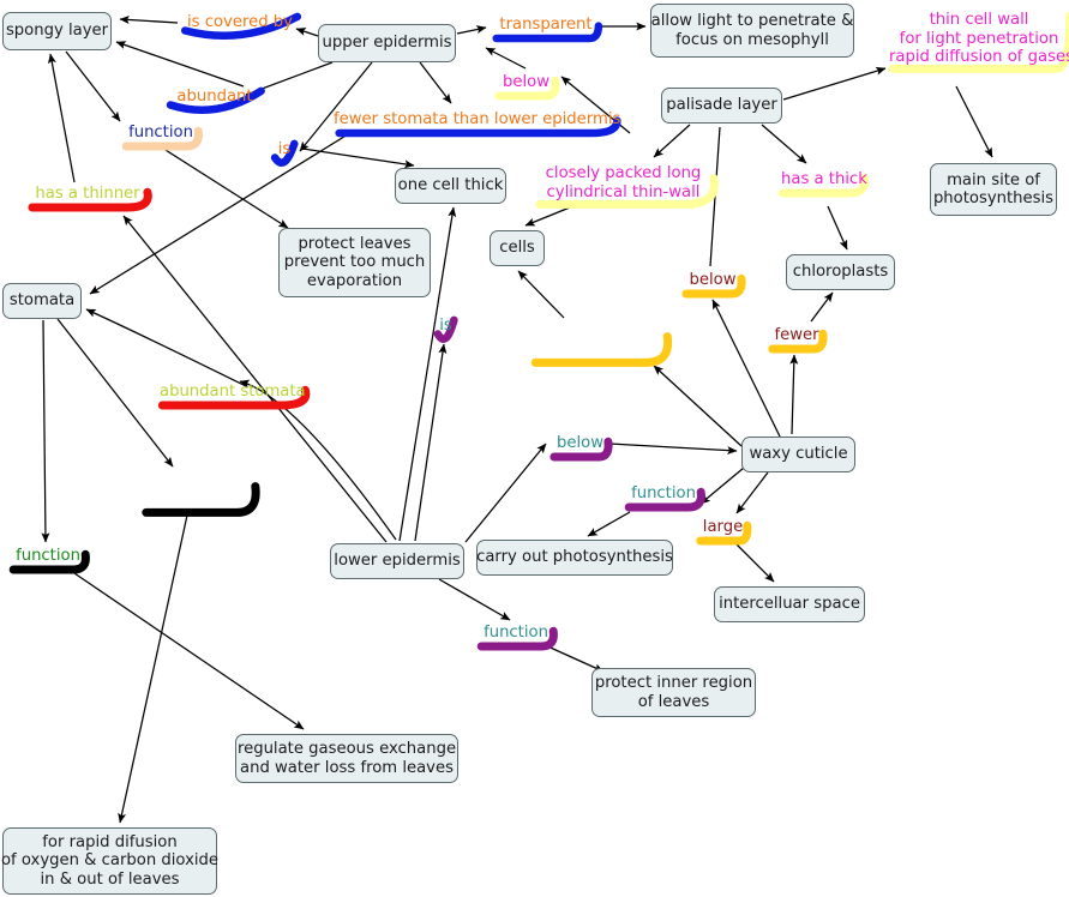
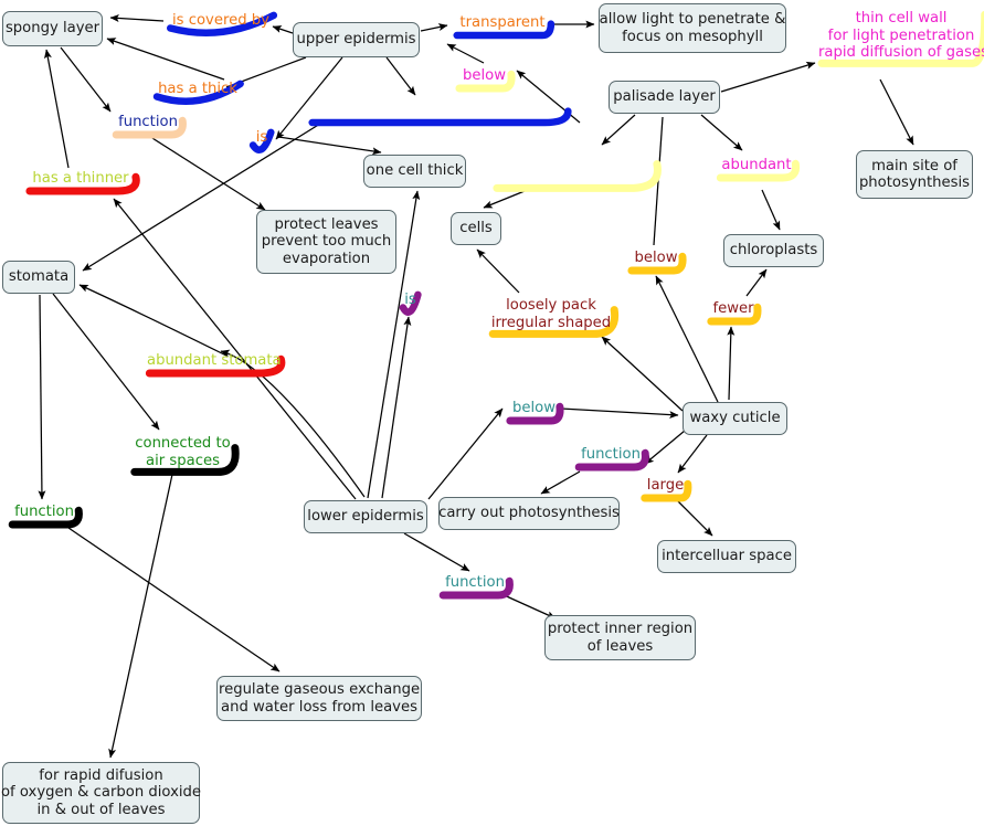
  spongy layer
  upper epidermis
  allow light to penetrate &
  focus on mesophyll
  palisade layer
  main site of
  photosynthesis
  one cell thick
  cells
  chloroplasts
  protect leaves
  prevent too much
  evaporation
  stomata
  waxy cuticle
  lower epidermis
  carry out photosynthesis
  intercelluar space
  protect inner region
  of leaves
  regulate gaseous exchange
  and water loss from leaves
  for rapid difusion
  of oxygen & carbon dioxide
  in & out of leaves
  is covered by
  transparent
  thin cell wall
  for light penetration
  rapid diffusion of gase
- abundant
+ has a thick
  below
  function
- fewer stomata than lower epidermis
- closely packed long
- cylindrical thin-wall
- has a thick
+ abundant
  is
  has a thinner
  below
+ loosely pack
+ irregular shaped
  fewer
  is
  abundant stomata
  below
+ connected to
+ air spaces
  function
  large
  function
  function
